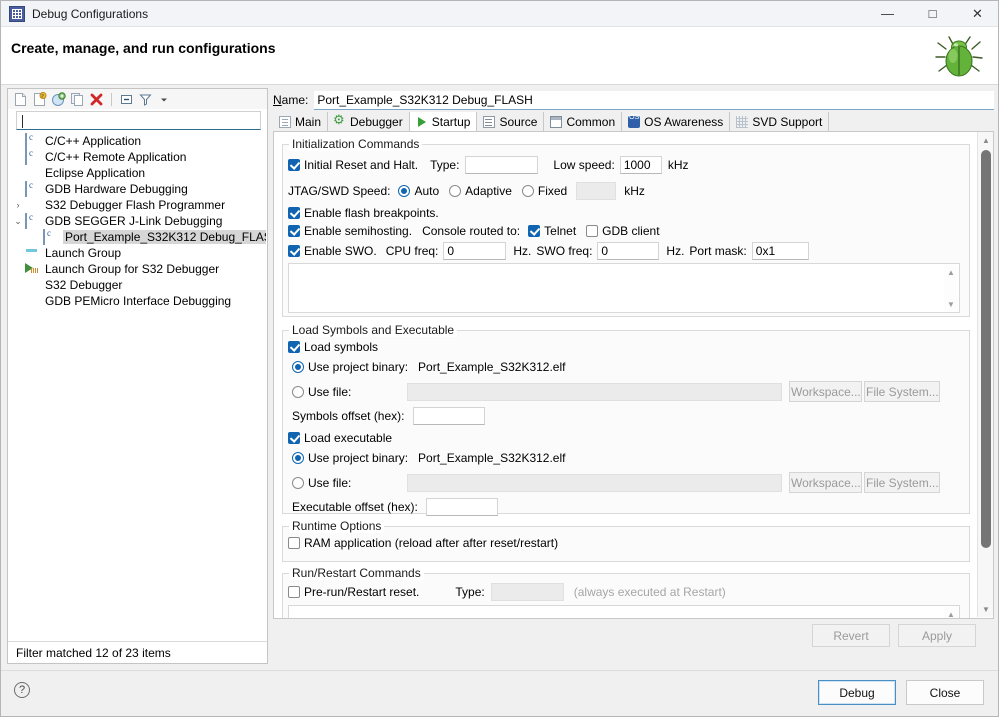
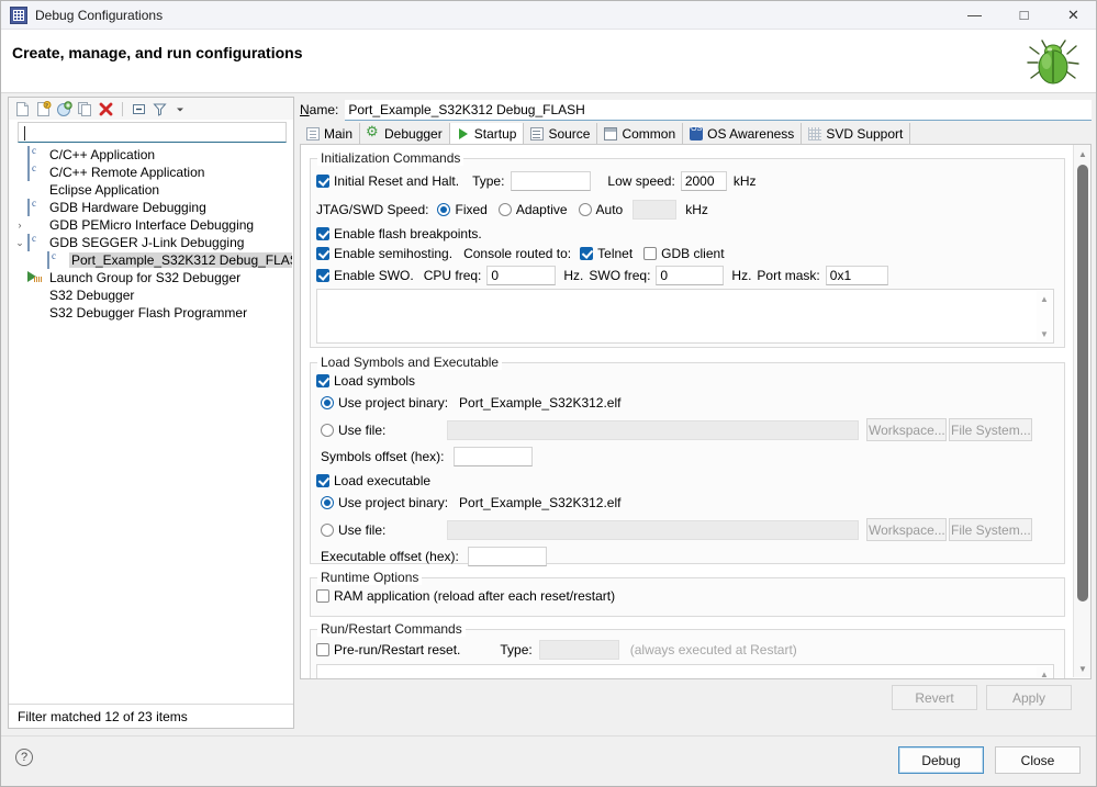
  Debug Configurations
  —
  □
  ✕
  Create, manage, and run configurations
  C/C++ Application
  C/C++ Remote Application
  Eclipse Application
  GDB Hardware Debugging
  ›
- S32 Debugger Flash Programmer
+ GDB PEMicro Interface Debugging
  ⌄
  GDB SEGGER J-Link Debugging
  Port_Example_S32K312 Debug_FLA
- Launch Group
  Launch Group for S32 Debugger
  S32 Debugger
- GDB PEMicro Interface Debugging
+ S32 Debugger Flash Programmer
  Filter matched 12 of 23 items
  Name:
  Port_Example_S32K312 Debug_FLASH
  Main
  Debugger
  Startup
  Source
  Common
  OS Awareness
  SVD Support
  Initialization Commands
  Initial Reset and Halt.
  Type:
  Low speed:
- 1000
+ 2000
  kHz
  JTAG/SWD Speed:
- Auto
+ Fixed
  Adaptive
- Fixed
+ Auto
  kHz
  Enable flash breakpoints.
  Enable semihosting.
  Console routed to:
  Telnet
  GDB client
  Enable SWO.
  CPU freq:
  0
  Hz.
  SWO freq:
  0
  Hz.
  Port mask:
  0x1
  ▲
  ▼
  Load Symbols and Executable
  Load symbols
  Use project binary:
  Port_Example_S32K312.elf
  Use file:
  Workspace...
  File System...
  Symbols offset (hex):
  Load executable
  Use project binary:
  Port_Example_S32K312.elf
  Use file:
  Workspace...
  File System...
  Executable offset (hex):
  Runtime Options
- RAM application (reload after after reset/restart)
+ RAM application (reload after each reset/restart)
  Run/Restart Commands
  Pre-run/Restart reset.
  Type:
  (always executed at Restart)
  ▲
  ▲
  ▼
  Revert
  Apply
  ?
  Debug
  Close
